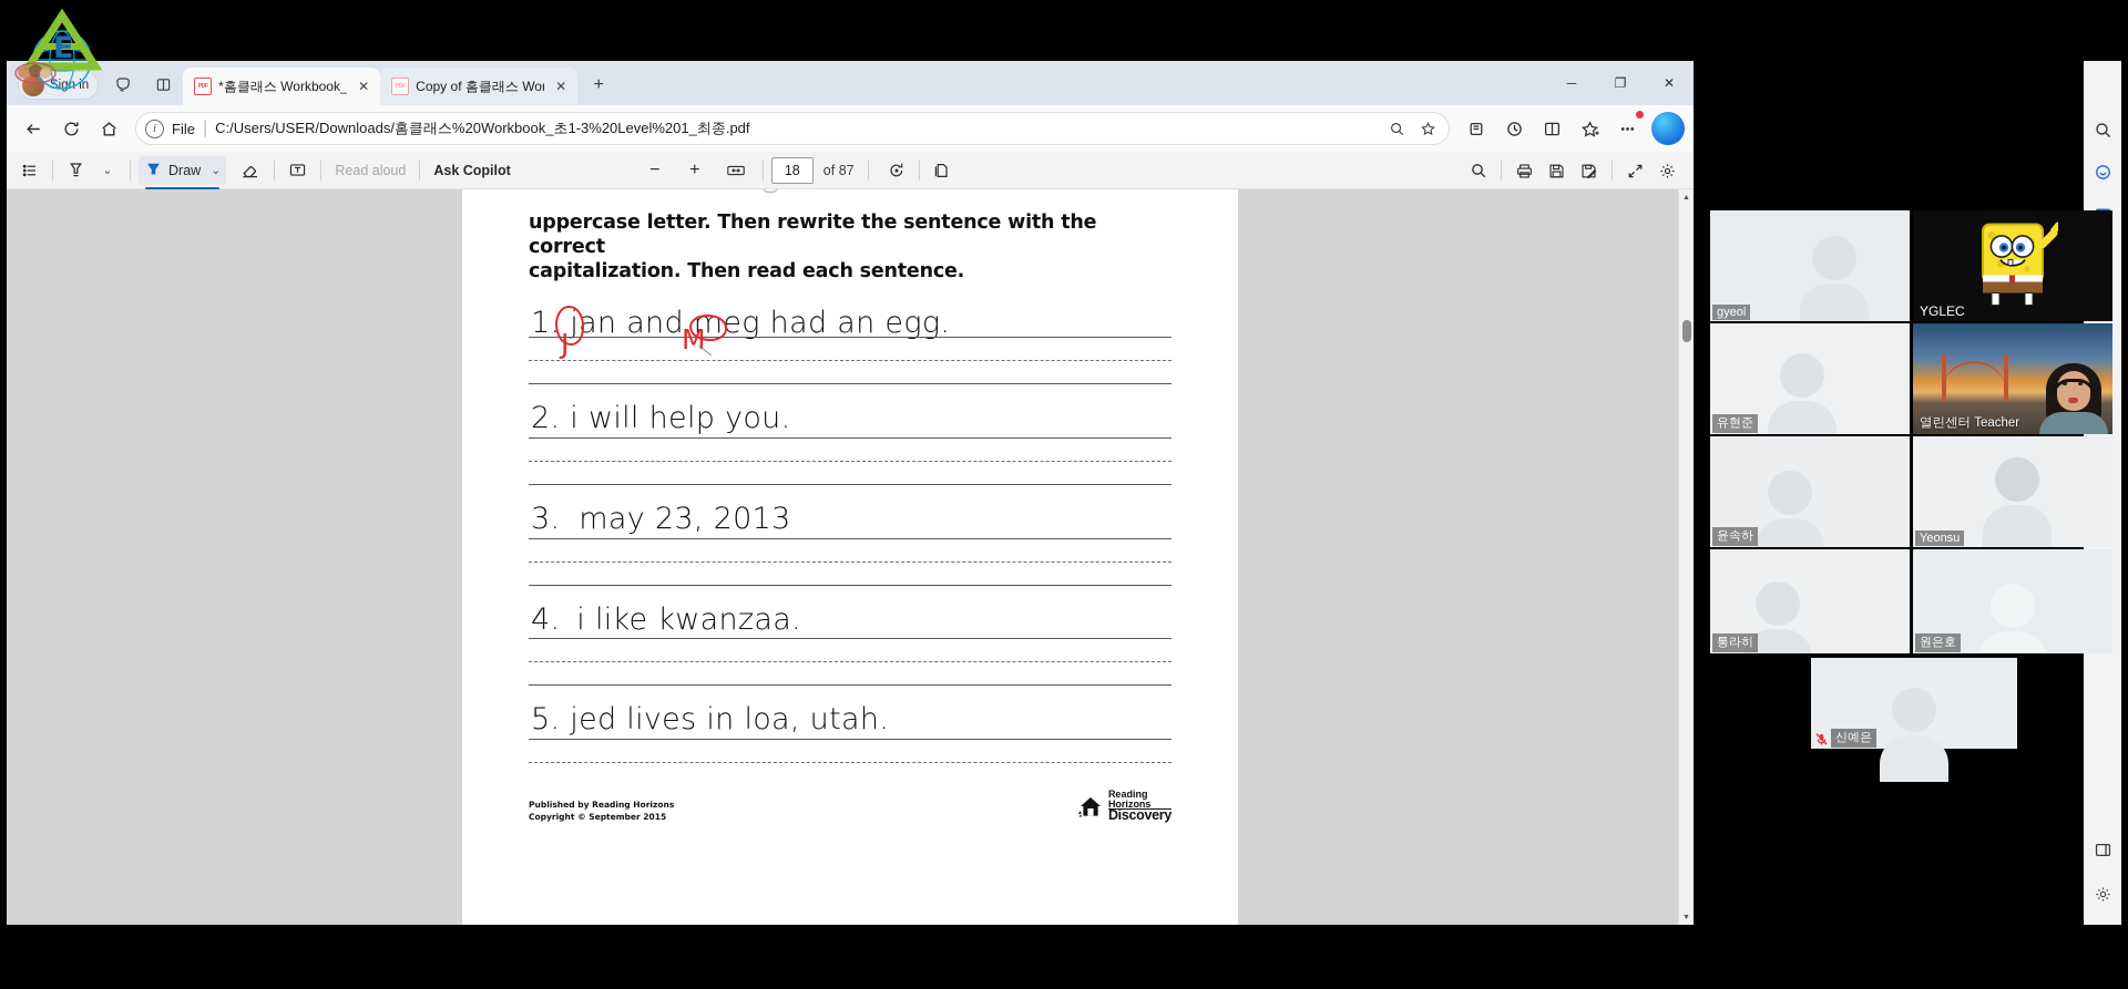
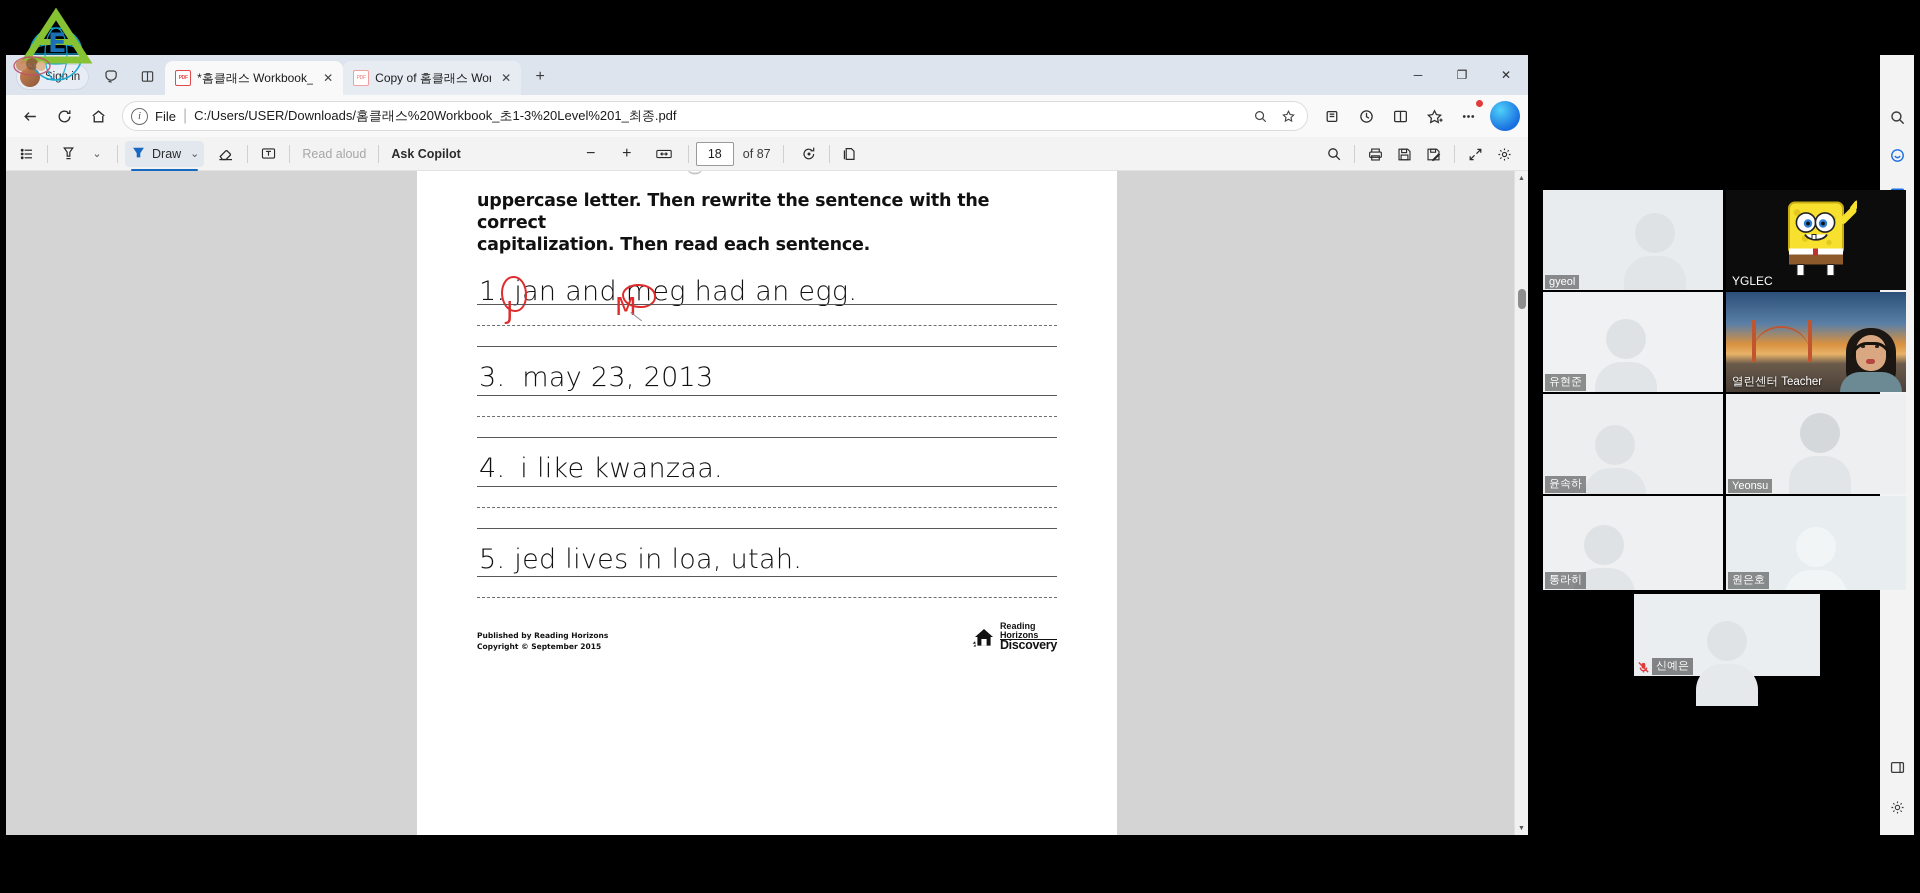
  Sign in
  ✕
  ✕
  +
  ─
  ❐
  ✕
  i
  File
  |
  C:/Users/USER/Downloads/홈클래스%20Workbook_초1-3%20Level%201_최종.pdf
  ⌄
  Draw
  ⌄
  Read aloud
  Ask Copilot
  −
  +
  18
  of 87
  ⌣
  uppercase letter. Then rewrite the sentence with the correct
  capitalization. Then read each sentence.
  1. jan and meg had an egg.
  J
  M
- 2. i will help you.
  3. may 23, 2013
  4. i like kwanzaa.
  5. jed lives in loa, utah.
  Published by Reading Horizons
  Copyright © September 2015
  Reading
  Horizons
  Discovery
  gyeol
  YGLEC
  유현준
  열린센터 Teacher
  윤속하
  Yeonsu
  통라히
  원은호
  신예은
  E
